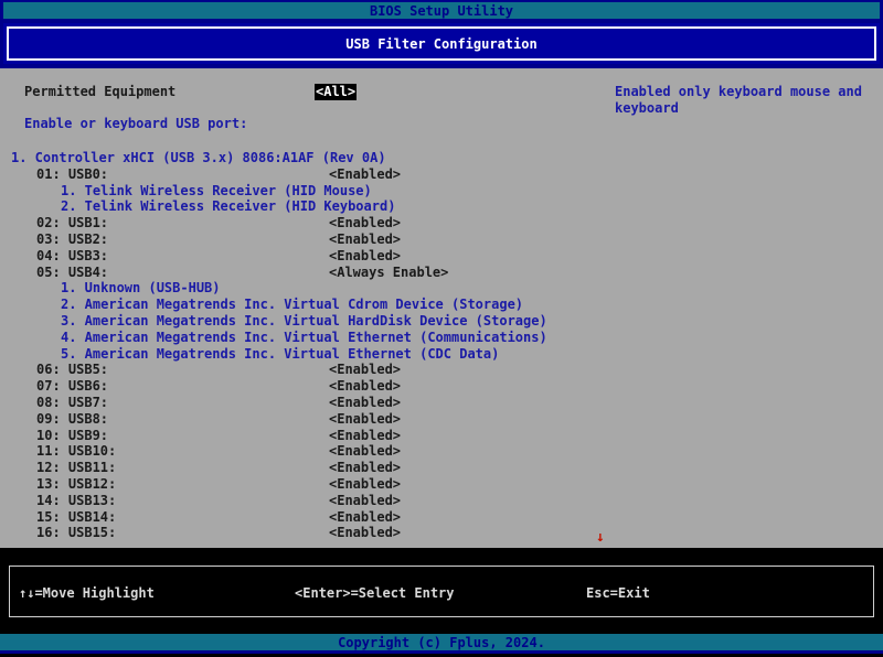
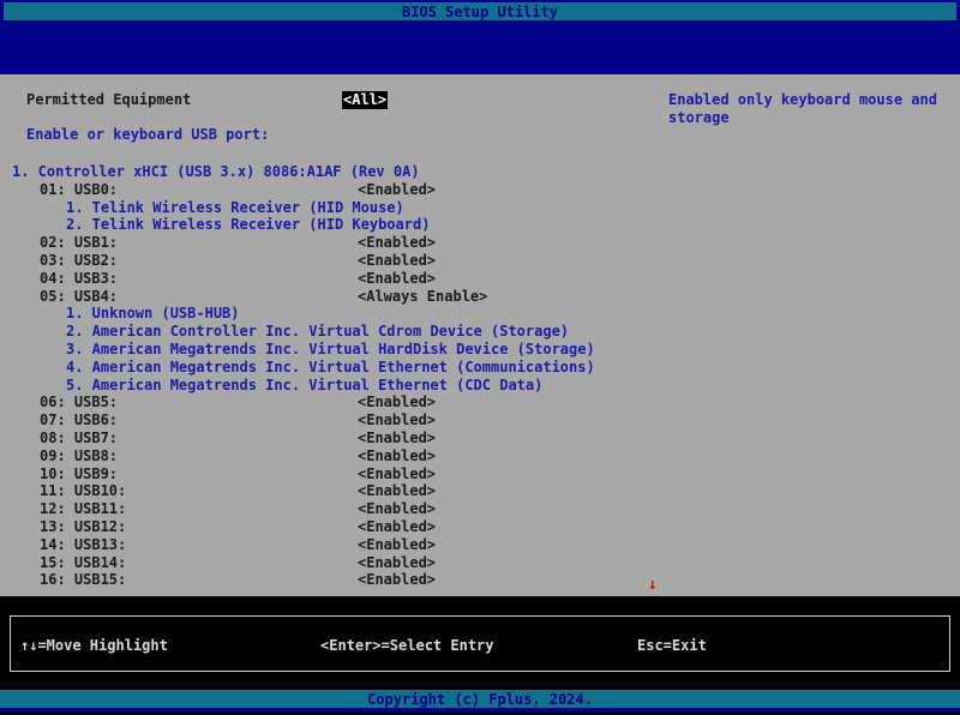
  BIOS Setup Utility
- USB Filter Configuration
  Permitted Equipment
  <All>
- Enabled only keyboard mouse and keyboard
+ Enabled only keyboard mouse and storage
  Enable or keyboard USB port:
  1. Controller xHCI (USB 3.x) 8086:A1AF (Rev 0A)
  01: USB0:
  <Enabled>
  1. Telink Wireless Receiver (HID Mouse)
  2. Telink Wireless Receiver (HID Keyboard)
  02: USB1:
  <Enabled>
  03: USB2:
  <Enabled>
  04: USB3:
  <Enabled>
  05: USB4:
  <Always Enable>
  1. Unknown (USB-HUB)
- 2. American Megatrends Inc. Virtual Cdrom Device (Storage)
+ 2. American Controller Inc. Virtual Cdrom Device (Storage)
  3. American Megatrends Inc. Virtual HardDisk Device (Storage)
  4. American Megatrends Inc. Virtual Ethernet (Communications)
  5. American Megatrends Inc. Virtual Ethernet (CDC Data)
  06: USB5:
  <Enabled>
  07: USB6:
  <Enabled>
  08: USB7:
  <Enabled>
  09: USB8:
  <Enabled>
  10: USB9:
  <Enabled>
  11: USB10:
  <Enabled>
  12: USB11:
  <Enabled>
  13: USB12:
  <Enabled>
  14: USB13:
  <Enabled>
  15: USB14:
  <Enabled>
  16: USB15:
  <Enabled>
  ↓
  ↑↓=Move Highlight
  <Enter>=Select Entry
  Esc=Exit
  Copyright (c) Fplus, 2024.
